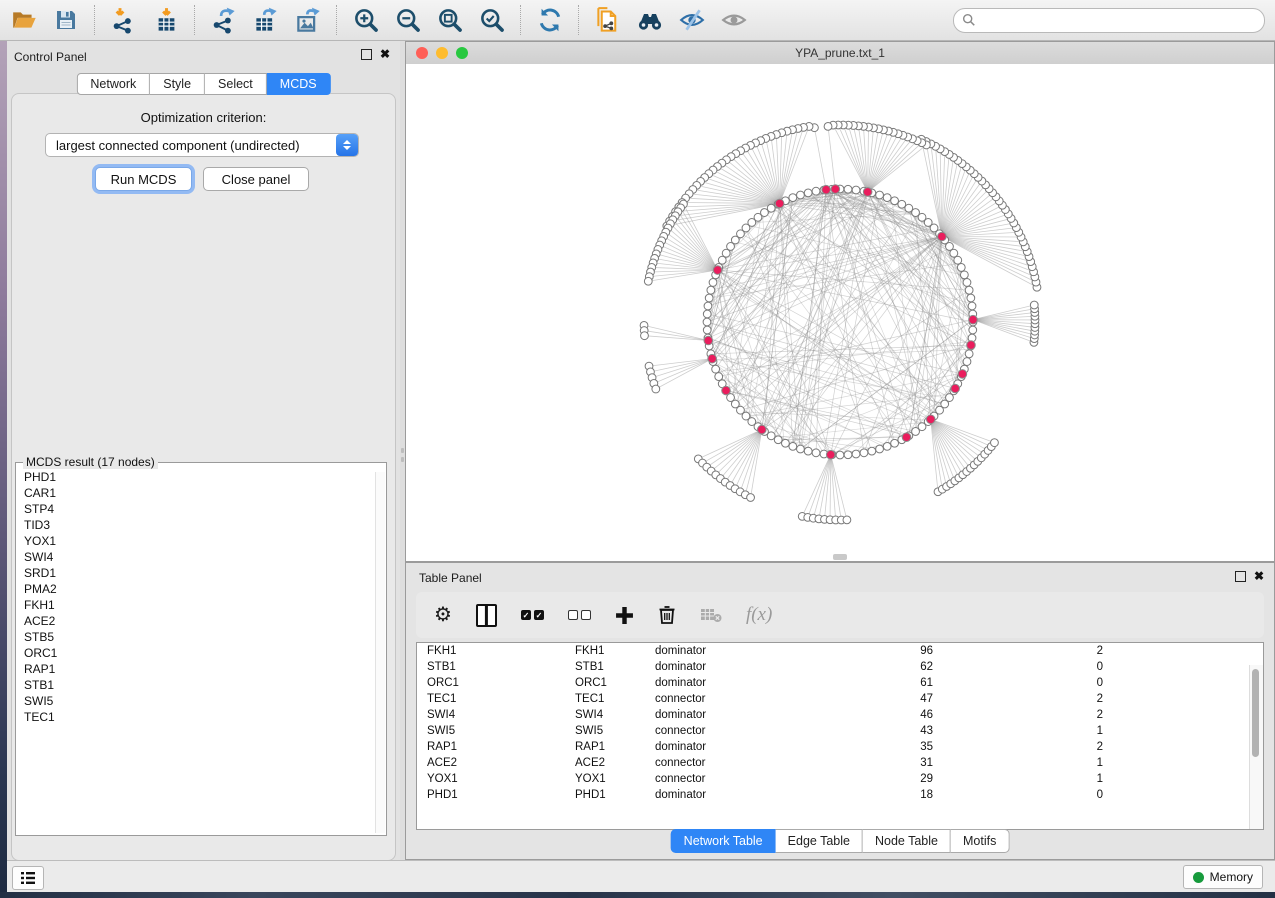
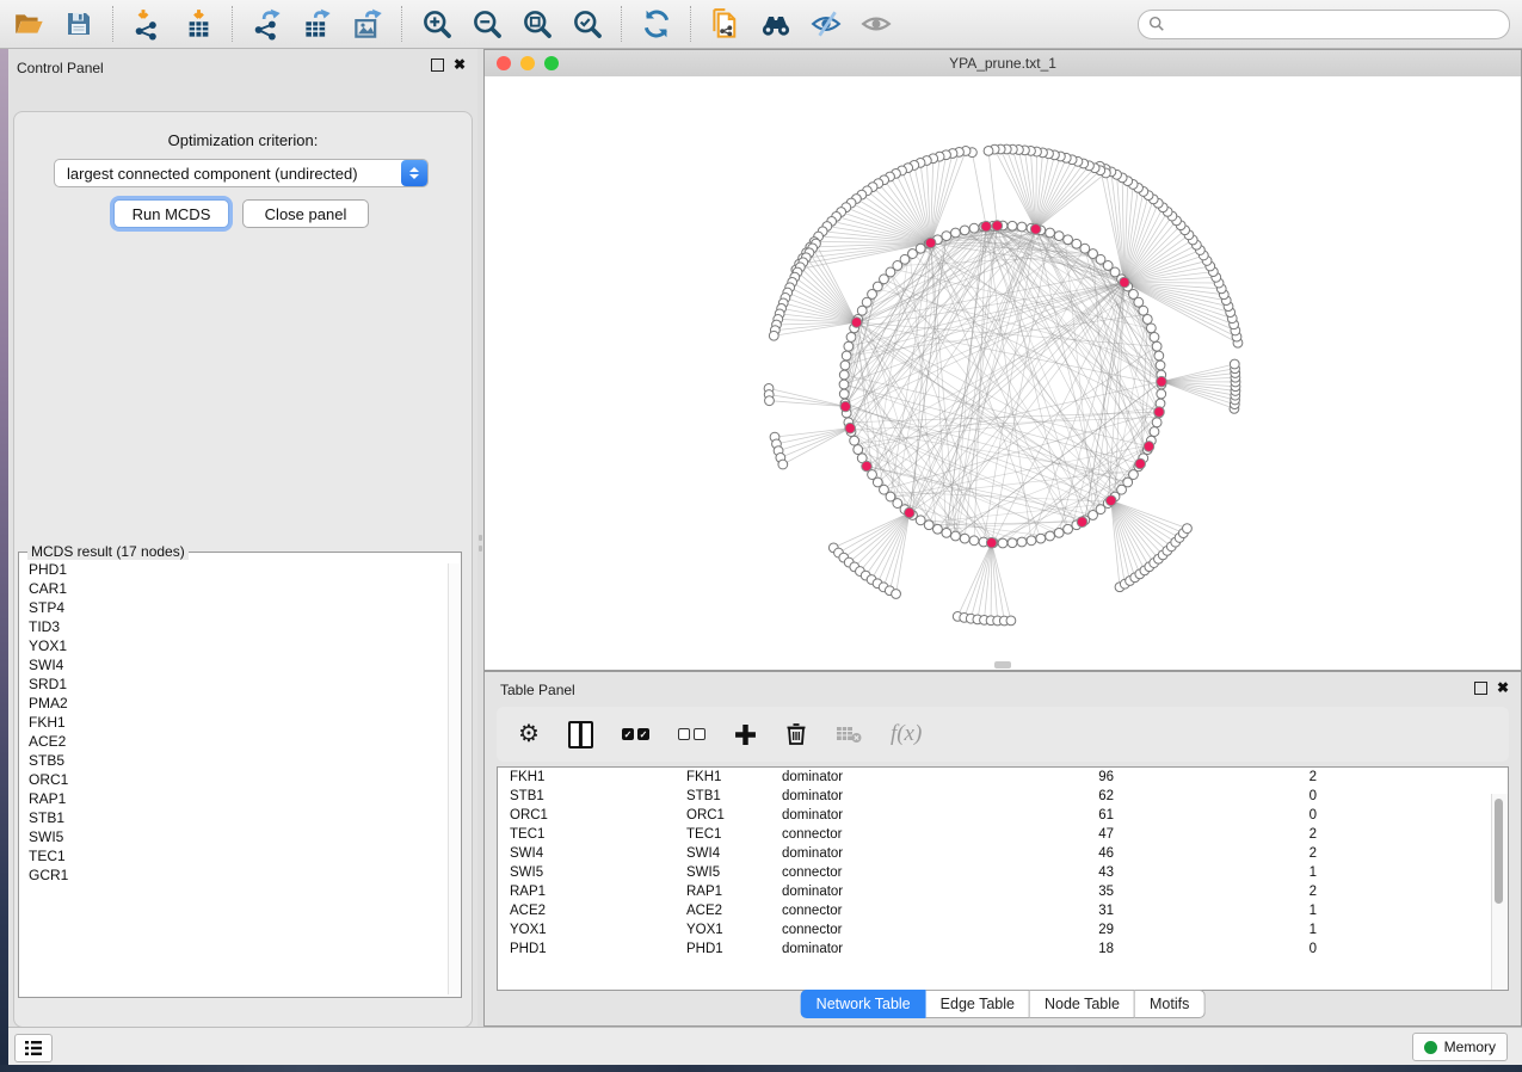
  Control Panel
  ✖
- Network
- Style
- Select
- MCDS
  Optimization criterion:
  largest connected component (undirected)
  Run MCDS
  Close panel
  MCDS result (17 nodes)
  PHD1
  CAR1
  STP4
  TID3
  YOX1
  SWI4
  SRD1
  PMA2
  FKH1
  ACE2
  STB5
  ORC1
  RAP1
  STB1
  SWI5
  TEC1
+ GCR1
  YPA_prune.txt_1
  Table Panel
  ✖
  ⚙
  ✓
  ✓
  f(x)
  FKH1
  FKH1
  dominator
  96
  2
  STB1
  STB1
  dominator
  62
  0
  ORC1
  ORC1
  dominator
  61
  0
  TEC1
  TEC1
  connector
  47
  2
  SWI4
  SWI4
  dominator
  46
  2
  SWI5
  SWI5
  connector
  43
  1
  RAP1
  RAP1
  dominator
  35
  2
  ACE2
  ACE2
  connector
  31
  1
  YOX1
  YOX1
  connector
  29
  1
  PHD1
  PHD1
  dominator
  18
  0
  Network Table
  Edge Table
  Node Table
  Motifs
  Memory
